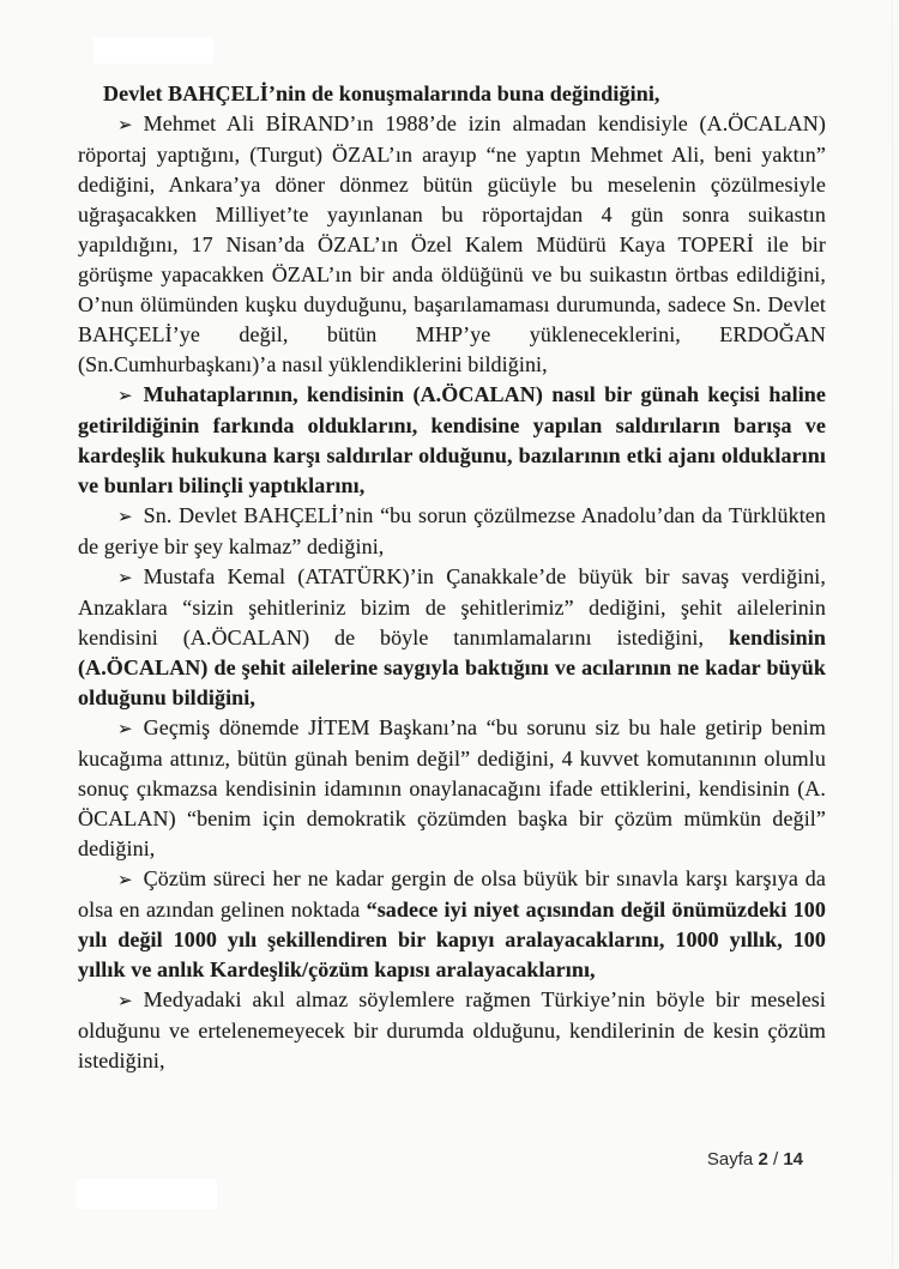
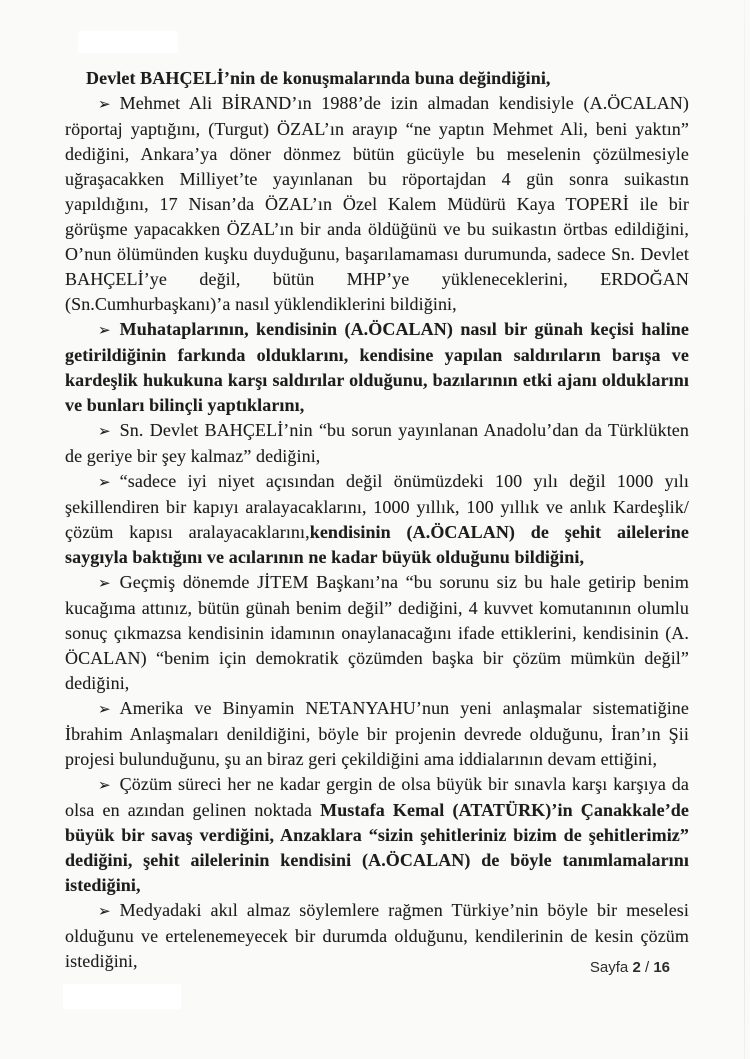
  Devlet BAHÇELİ’nin de konuşmalarında buna değindiğini,
  ➢ Mehmet Ali BİRAND’ın 1988’de izin almadan kendisiyle (A.ÖCALAN) röportaj yaptığını, (Turgut) ÖZAL’ın arayıp “ne yaptın Mehmet Ali, beni yaktın” dediğini, Ankara’ya döner dönmez bütün gücüyle bu meselenin çözülmesiyle uğraşacakken Milliyet’te yayınlanan bu röportajdan 4 gün sonra suikastın yapıldığını, 17 Nisan’da ÖZAL’ın Özel Kalem Müdürü Kaya TOPERİ ile bir görüşme yapacakken ÖZAL’ın bir anda öldüğünü ve bu suikastın örtbas edildiğini, O’nun ölümünden kuşku duyduğunu, başarılamaması durumunda, sadece Sn. Devlet BAHÇELİ’ye değil, bütün MHP’ye yükleneceklerini, ERDOĞAN (Sn.Cumhurbaşkanı)’a nasıl yüklendiklerini bildiğini,
  ➢ Muhataplarının, kendisinin (A.ÖCALAN) nasıl bir günah keçisi haline getirildiğinin farkında olduklarını, kendisine yapılan saldırıların barışa ve kardeşlik hukukuna karşı saldırılar olduğunu, bazılarının etki ajanı olduklarını ve bunları bilinçli yaptıklarını,
- ➢ Sn. Devlet BAHÇELİ’nin “bu sorun çözülmezse Anadolu’dan da Türklükten de geriye bir şey kalmaz” dediğini,
+ ➢ Sn. Devlet BAHÇELİ’nin “bu sorun yayınlanan Anadolu’dan da Türklükten de geriye bir şey kalmaz” dediğini,
- ➢ Mustafa Kemal (ATATÜRK)’in Çanakkale’de büyük bir savaş verdiğini, Anzaklara “sizin şehitleriniz bizim de şehitlerimiz” dediğini, şehit ailelerinin kendisini (A.ÖCALAN) de böyle tanımlamalarını istediğini, kendisinin (A.ÖCALAN) de şehit ailelerine saygıyla baktığını ve acılarının ne kadar büyük olduğunu bildiğini,
+ ➢ “sadece iyi niyet açısından değil önümüzdeki 100 yılı değil 1000 yılı şekillendiren bir kapıyı aralayacaklarını, 1000 yıllık, 100 yıllık ve anlık Kardeşlik/çözüm kapısı aralayacaklarını,kendisinin (A.ÖCALAN) de şehit ailelerine saygıyla baktığını ve acılarının ne kadar büyük olduğunu bildiğini,
  ➢ Geçmiş dönemde JİTEM Başkanı’na “bu sorunu siz bu hale getirip benim kucağıma attınız, bütün günah benim değil” dediğini, 4 kuvvet komutanının olumlu sonuç çıkmazsa kendisinin idamının onaylanacağını ifade ettiklerini, kendisinin (A. ÖCALAN) “benim için demokratik çözümden başka bir çözüm mümkün değil” dediğini,
+ ➢ Amerika ve Binyamin NETANYAHU’nun yeni anlaşmalar sistematiğine İbrahim Anlaşmaları denildiğini, böyle bir projenin devrede olduğunu, İran’ın Şii projesi bulunduğunu, şu an biraz geri çekildiğini ama iddialarının devam ettiğini,
- ➢ Çözüm süreci her ne kadar gergin de olsa büyük bir sınavla karşı karşıya da olsa en azından gelinen noktada “sadece iyi niyet açısından değil önümüzdeki 100 yılı değil 1000 yılı şekillendiren bir kapıyı aralayacaklarını, 1000 yıllık, 100 yıllık ve anlık Kardeşlik/çözüm kapısı aralayacaklarını,
+ ➢ Çözüm süreci her ne kadar gergin de olsa büyük bir sınavla karşı karşıya da olsa en azından gelinen noktada Mustafa Kemal (ATATÜRK)’in Çanakkale’de büyük bir savaş verdiğini, Anzaklara “sizin şehitleriniz bizim de şehitlerimiz” dediğini, şehit ailelerinin kendisini (A.ÖCALAN) de böyle tanımlamalarını istediğini,
  ➢ Medyadaki akıl almaz söylemlere rağmen Türkiye’nin böyle bir meselesi olduğunu ve ertelenemeyecek bir durumda olduğunu, kendilerinin de kesin çözüm istediğini,
- Sayfa 2 / 14
+ Sayfa 2 / 16
